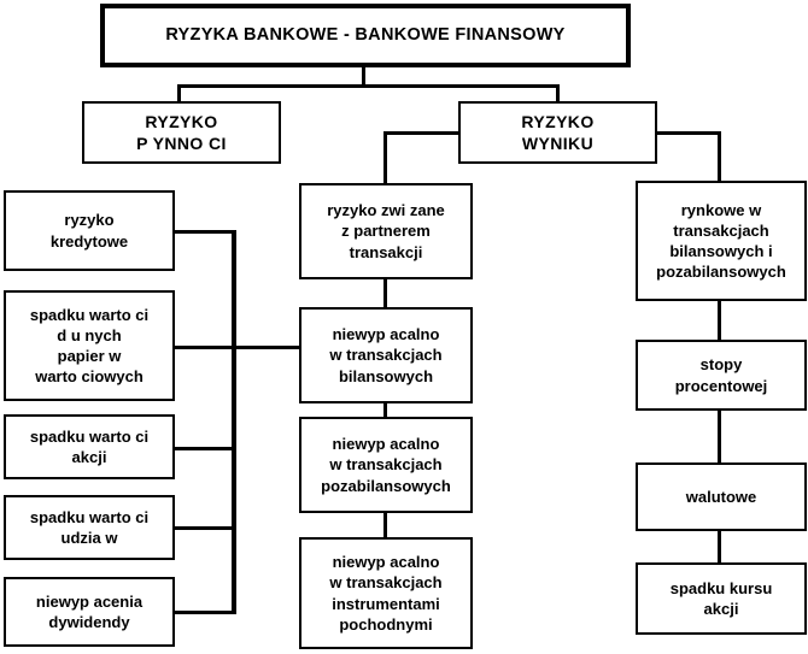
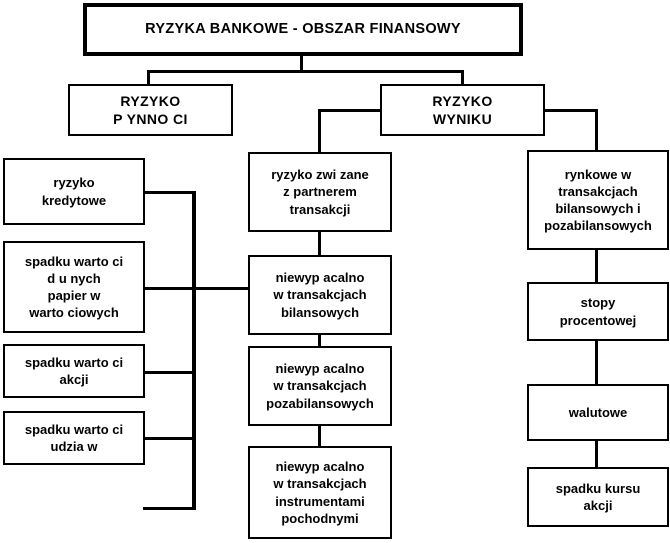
- RYZYKA BANKOWE - BANKOWE FINANSOWY
+ RYZYKA BANKOWE - OBSZAR FINANSOWY
  RYZYKO
  P YNNO CI
  RYZYKO
  WYNIKU
  ryzyko
  kredytowe
  spadku warto ci
  d u nych
  papier w
  warto ciowych
  spadku warto ci
  akcji
  spadku warto ci
  udzia w
- niewyp acenia
- dywidendy
  ryzyko zwi zane
  z partnerem
  transakcji
  niewyp acalno
  w transakcjach
  bilansowych
  niewyp acalno
  w transakcjach
  pozabilansowych
  niewyp acalno
  w transakcjach
  instrumentami
  pochodnymi
  rynkowe w
  transakcjach
  bilansowych i
  pozabilansowych
  stopy
  procentowej
  walutowe
  spadku kursu
  akcji
